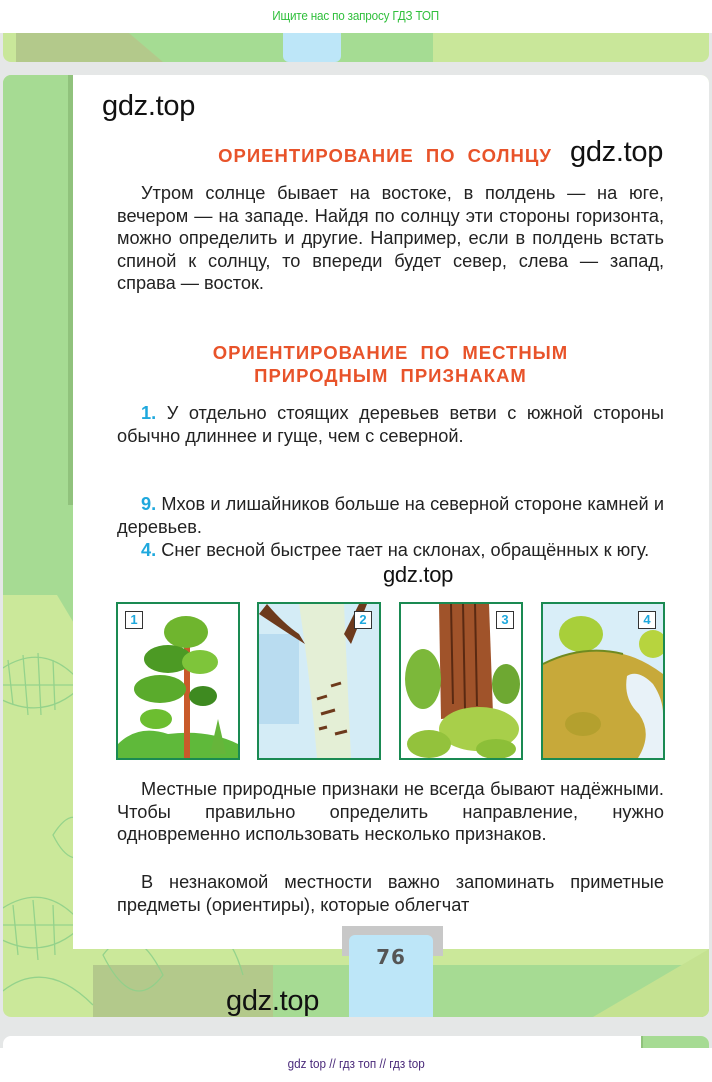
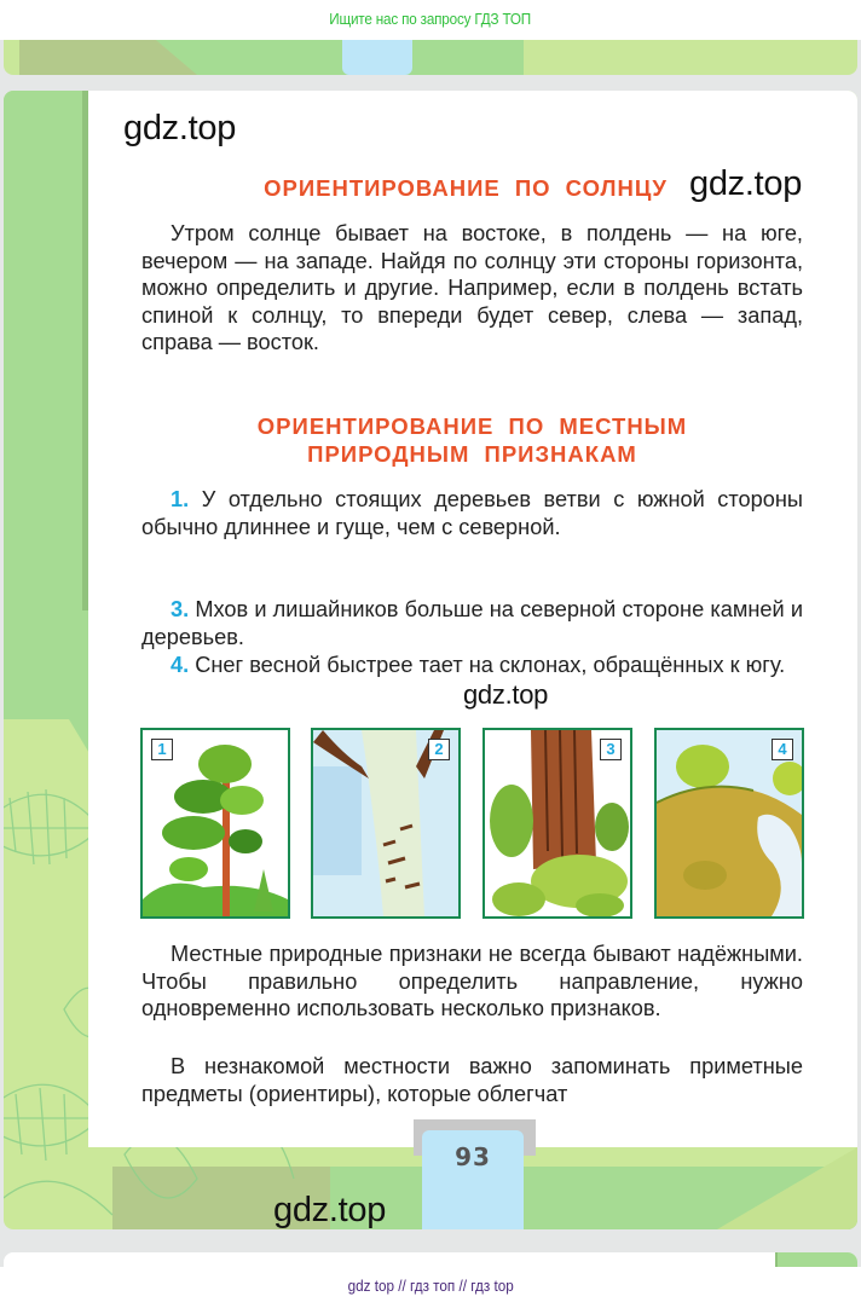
  Ищите нас по запросу ГДЗ ТОП
- 76
+ 93
  gdz.top
  gdz.top
  ОРИЕНТИРОВАНИЕ ПО СОЛНЦУ
  Утром солнце бывает на востоке, в полдень — на юге, вечером — на западе. Найдя по солнцу эти стороны горизонта, можно определить и другие. Например, если в полдень встать спиной к солнцу, то впереди будет север, слева — запад, справа — восток.
  ОРИЕНТИРОВАНИЕ ПО МЕСТНЫМ
  ПРИРОДНЫМ ПРИЗНАКАМ
  1. У отдельно стоящих деревьев ветви с южной стороны обычно длиннее и гуще, чем с северной.
- 9. Мхов и лишайников больше на северной стороне камней и деревьев.
+ 3. Мхов и лишайников больше на северной стороне камней и деревьев.
  4. Снег весной быстрее тает на склонах, обращённых к югу.
  gdz.top
  1
  2
  3
  4
  Местные природные признаки не всегда бывают надёжными. Чтобы правильно определить направление, нужно одновременно использовать несколько признаков.
  В незнакомой местности важно запоминать приметные предметы (ориентиры), которые облегчат
  gdz.top
  gdz top // гдз топ // гдз top
